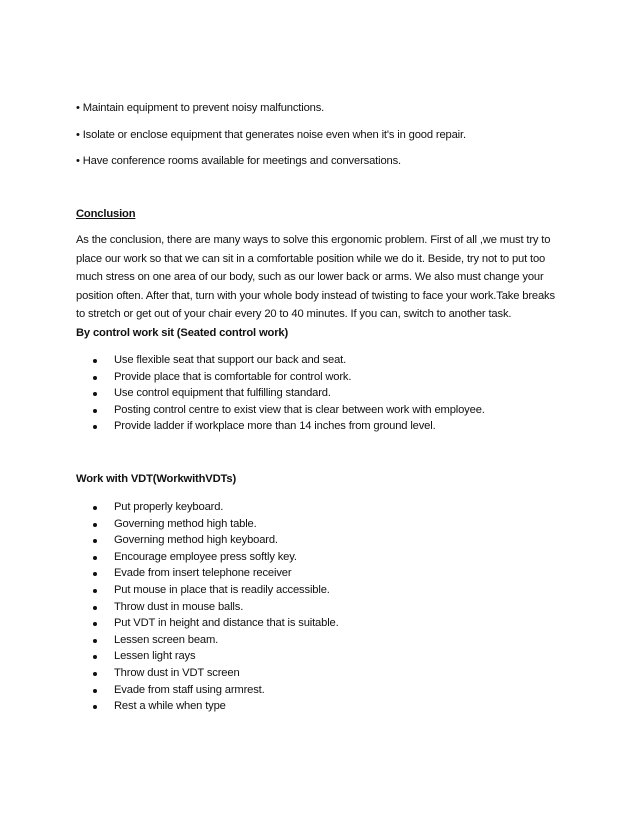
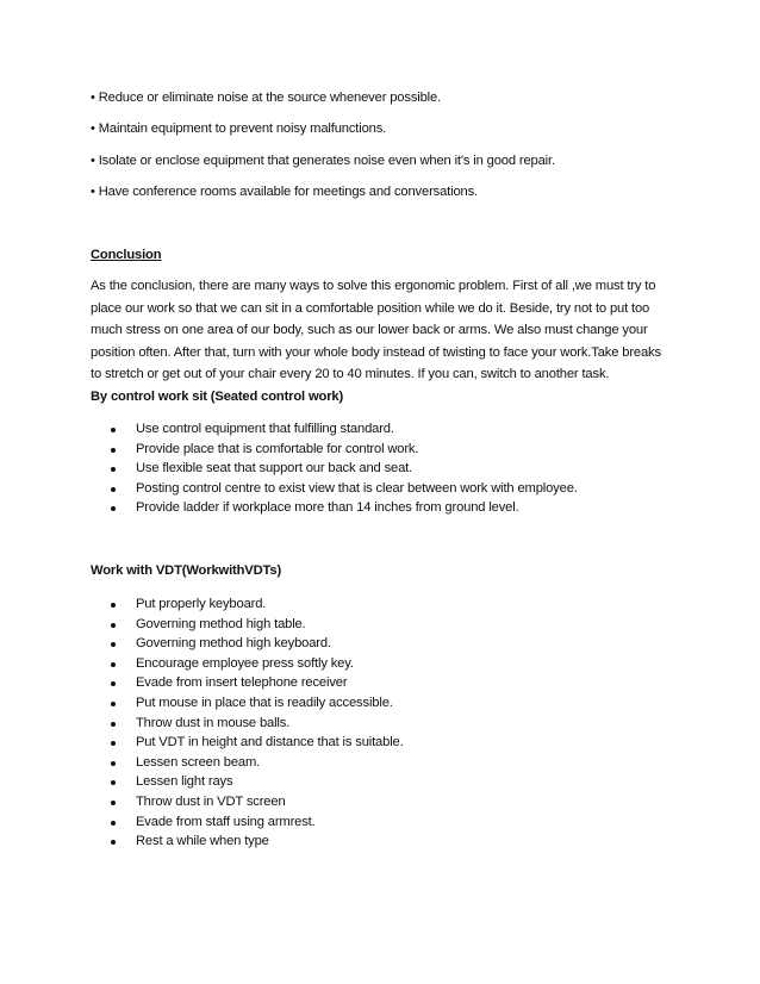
+ • Reduce or eliminate noise at the source whenever possible.
  • Maintain equipment to prevent noisy malfunctions.
  • Isolate or enclose equipment that generates noise even when it's in good repair.
  • Have conference rooms available for meetings and conversations.
  Conclusion
  As the conclusion, there are many ways to solve this ergonomic problem. First of all ,we must try to
  place our work so that we can sit in a comfortable position while we do it. Beside, try not to put too
  much stress on one area of our body, such as our lower back or arms. We also must change your
  position often. After that, turn with your whole body instead of twisting to face your work.Take breaks
  to stretch or get out of your chair every 20 to 40 minutes. If you can, switch to another task.
  By control work sit (Seated control work)
- Use flexible seat that support our back and seat.
+ Use control equipment that fulfilling standard.
  Provide place that is comfortable for control work.
- Use control equipment that fulfilling standard.
+ Use flexible seat that support our back and seat.
  Posting control centre to exist view that is clear between work with employee.
  Provide ladder if workplace more than 14 inches from ground level.
  Work with VDT(WorkwithVDTs)
  Put properly keyboard.
  Governing method high table.
  Governing method high keyboard.
  Encourage employee press softly key.
  Evade from insert telephone receiver
  Put mouse in place that is readily accessible.
  Throw dust in mouse balls.
  Put VDT in height and distance that is suitable.
  Lessen screen beam.
  Lessen light rays
  Throw dust in VDT screen
  Evade from staff using armrest.
  Rest a while when type
